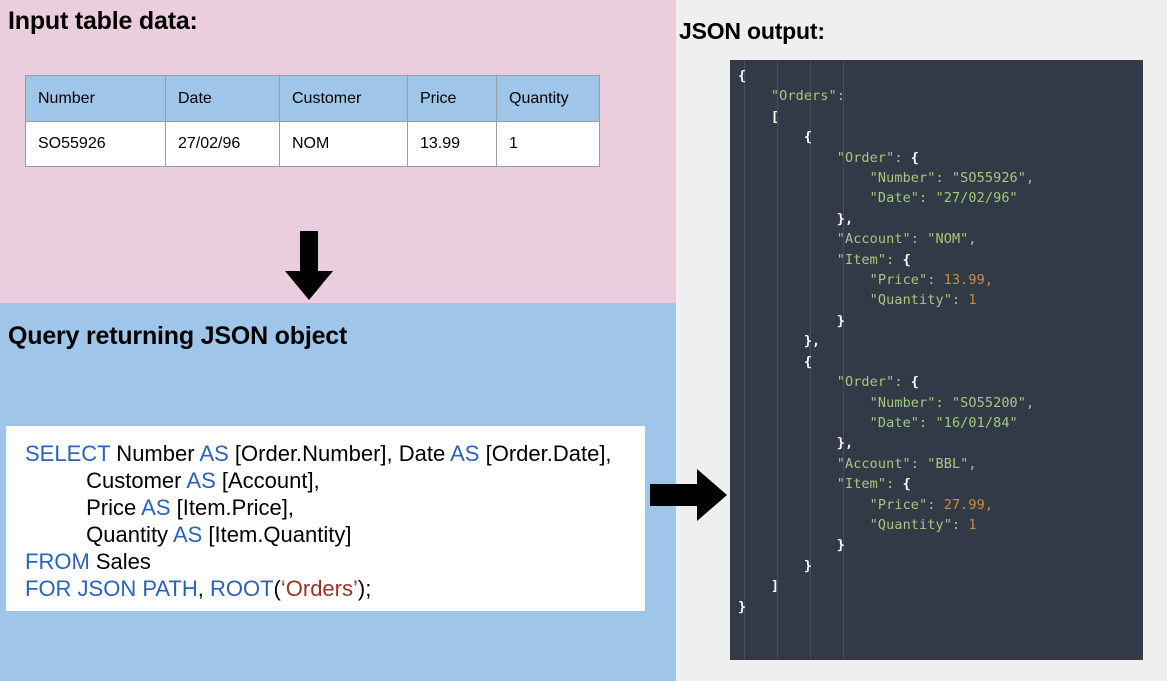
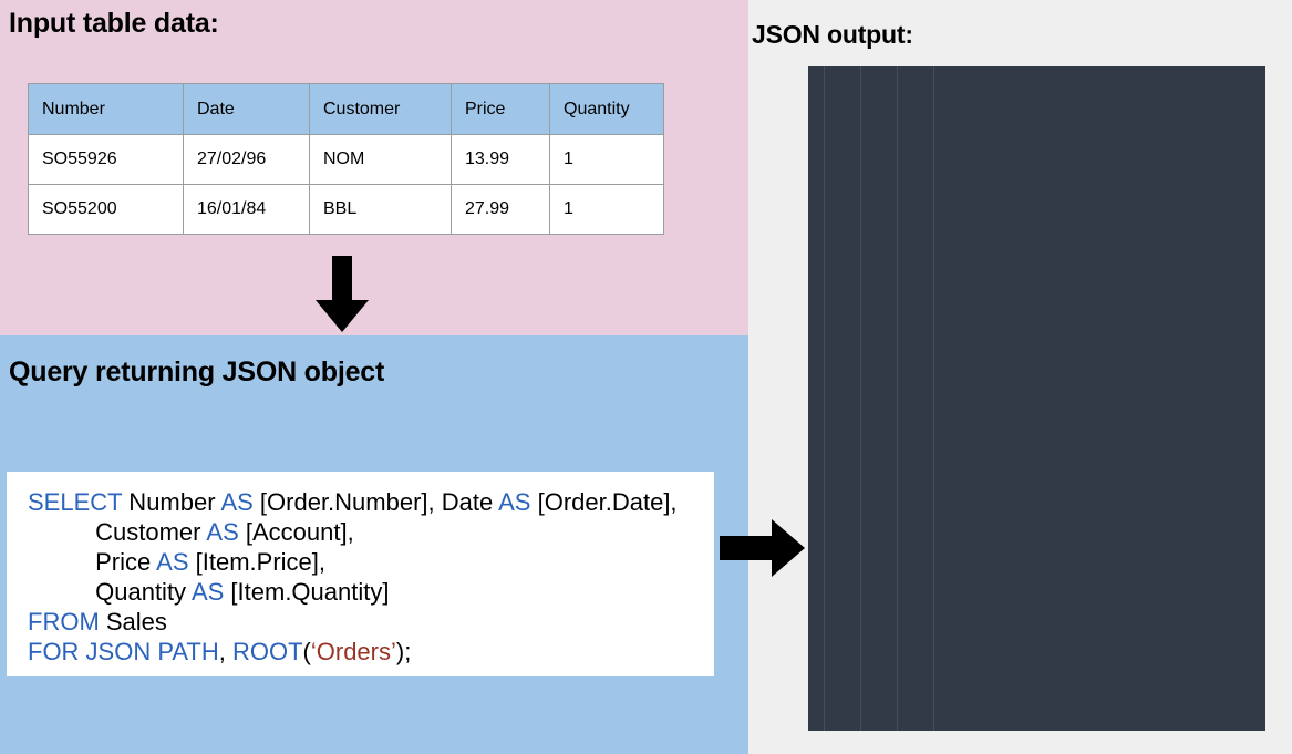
  Input table data:
  Query returning JSON object
  JSON output:
  Number	Date	Customer	Price	Quantity
  SO55926	27/02/96	NOM	13.99	1
+ SO55200	16/01/84	BBL	27.99	1
  SELECT Number AS [Order.Number], Date AS [Order.Date], Customer AS [Account], Price AS [Item.Price], Quantity AS [Item.Quantity] FROM Sales FOR JSON PATH, ROOT(‘Orders’);
- { "Orders": [ { "Order": { "Number": "SO55926", "Date": "27/02/96" }, "Account": "NOM", "Item": { "Price": 13.99, "Quantity": 1 } }, { "Order": { "Number": "SO55200", "Date": "16/01/84" }, "Account": "BBL", "Item": { "Price": 27.99, "Quantity": 1 } } ] }
